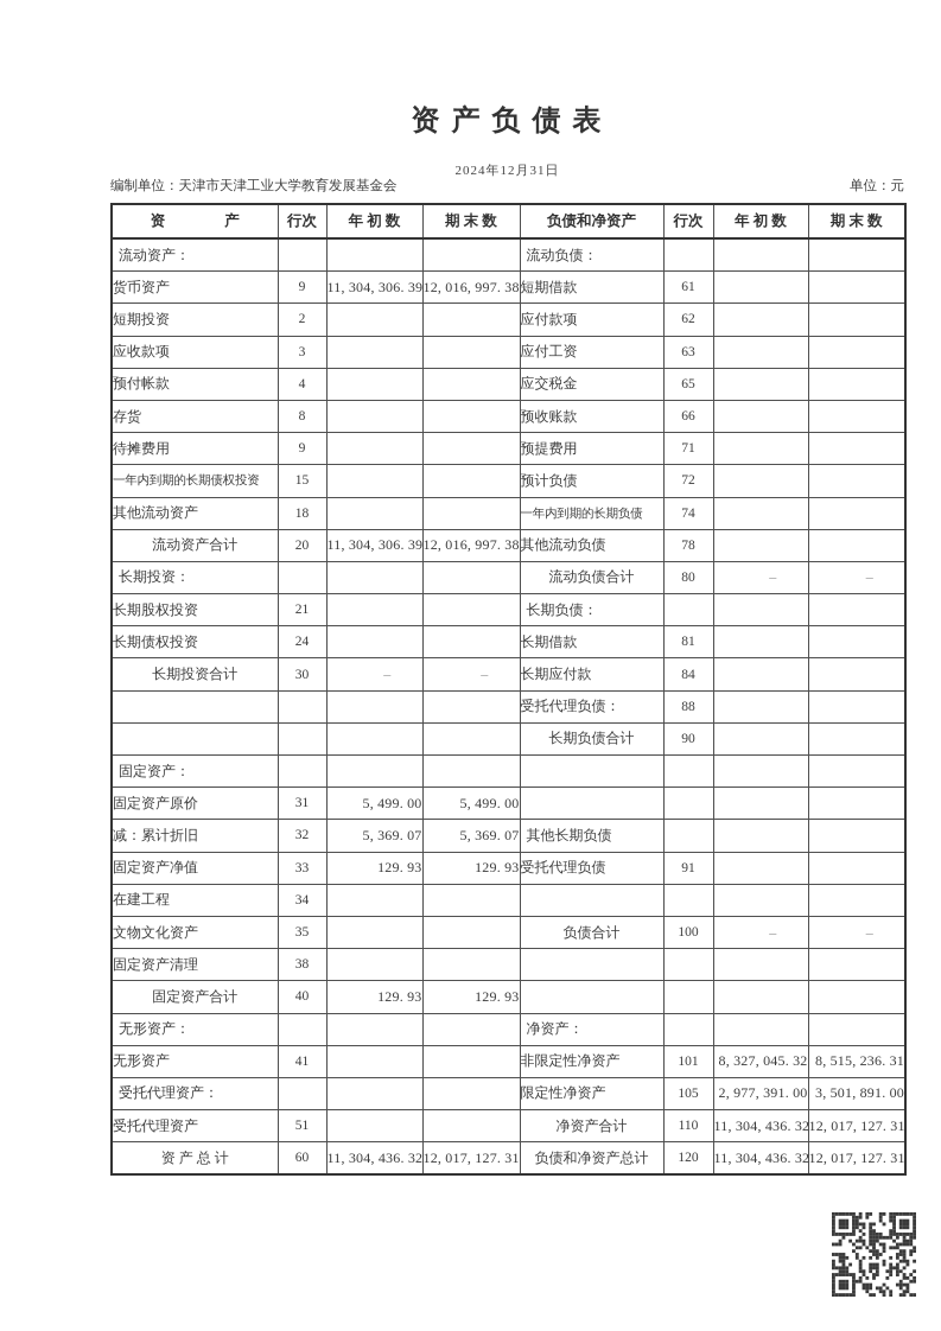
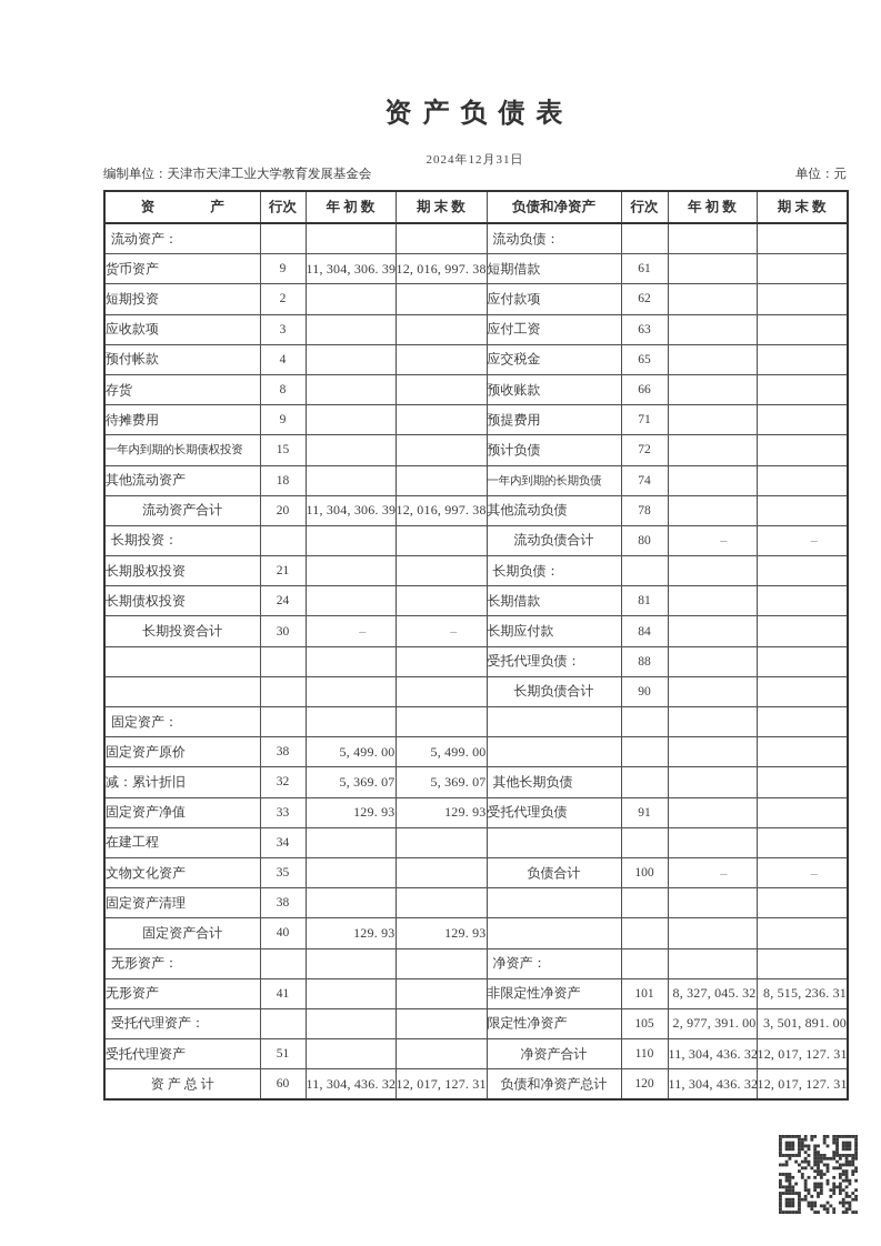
  资 产 负 债 表
  2024年12月31日
  编制单位：天津市天津工业大学教育发展基金会
  单位：元
  资 产	行次	年 初 数	期 末 数	负债和净资产	行次	年 初 数	期 末 数
  流动资产：				流动负债：
  货币资产	9	11, 304, 306. 39	12, 016, 997. 38	短期借款	61
  短期投资	2			应付款项	62
  应收款项	3			应付工资	63
  预付帐款	4			应交税金	65
  存货	8			预收账款	66
  待摊费用	9			预提费用	71
  一年内到期的长期债权投资	15			预计负债	72
  其他流动资产	18			一年内到期的长期负债	74
  流动资产合计	20	11, 304, 306. 39	12, 016, 997. 38	其他流动负债	78
  长期投资：				流动负债合计	80	–	–
  长期股权投资	21			长期负债：
  长期债权投资	24			长期借款	81
  长期投资合计	30	–	–	长期应付款	84
  				受托代理负债：	88
  				长期负债合计	90
  固定资产：
- 固定资产原价	31	5, 499. 00	5, 499. 00
+ 固定资产原价	38	5, 499. 00	5, 499. 00
  减：累计折旧	32	5, 369. 07	5, 369. 07	其他长期负债
  固定资产净值	33	129. 93	129. 93	受托代理负债	91
  在建工程	34
  文物文化资产	35			负债合计	100	–	–
  固定资产清理	38
  固定资产合计	40	129. 93	129. 93
  无形资产：				净资产：
  无形资产	41			非限定性净资产	101	8, 327, 045. 32	8, 515, 236. 31
  受托代理资产：				限定性净资产	105	2, 977, 391. 00	3, 501, 891. 00
  受托代理资产	51			净资产合计	110	11, 304, 436. 32	12, 017, 127. 31
  资 产 总 计	60	11, 304, 436. 32	12, 017, 127. 31	负债和净资产总计	120	11, 304, 436. 32	12, 017, 127. 31
